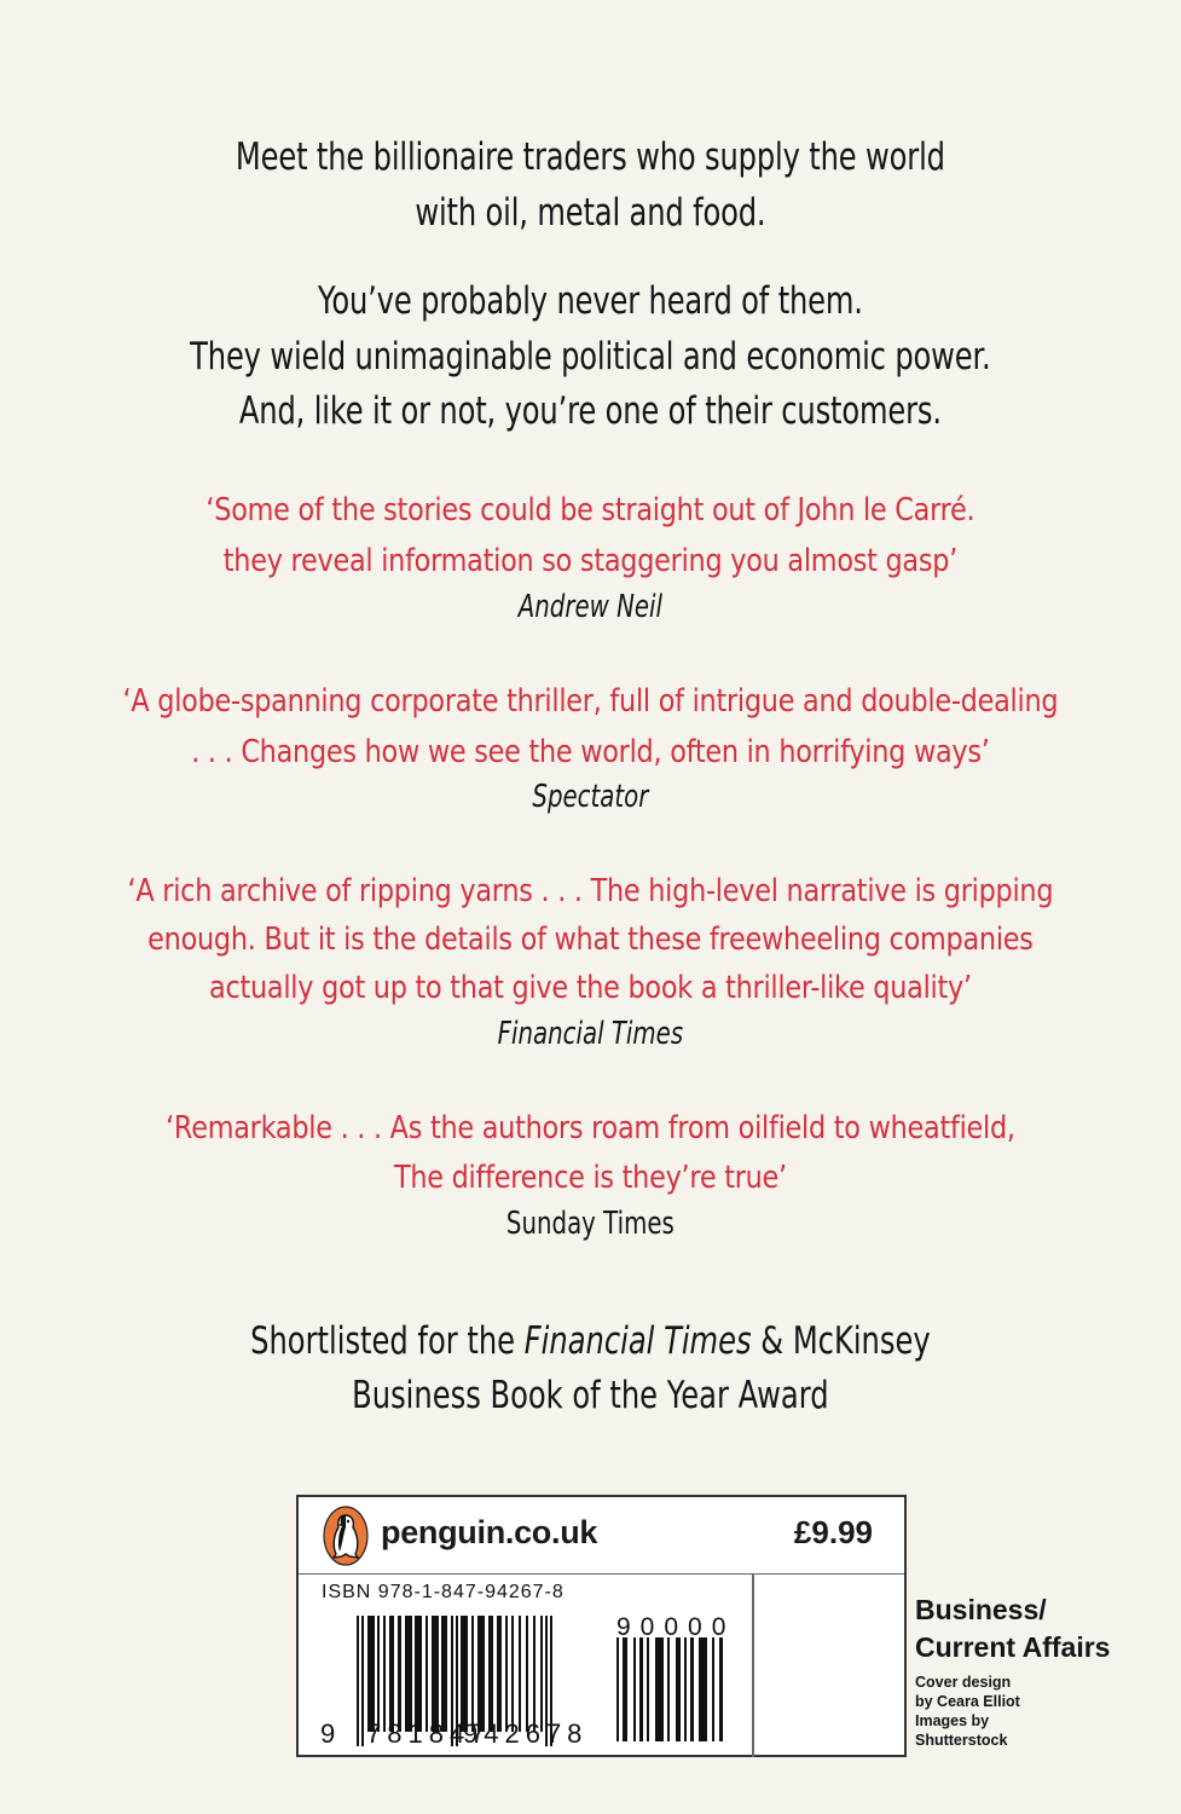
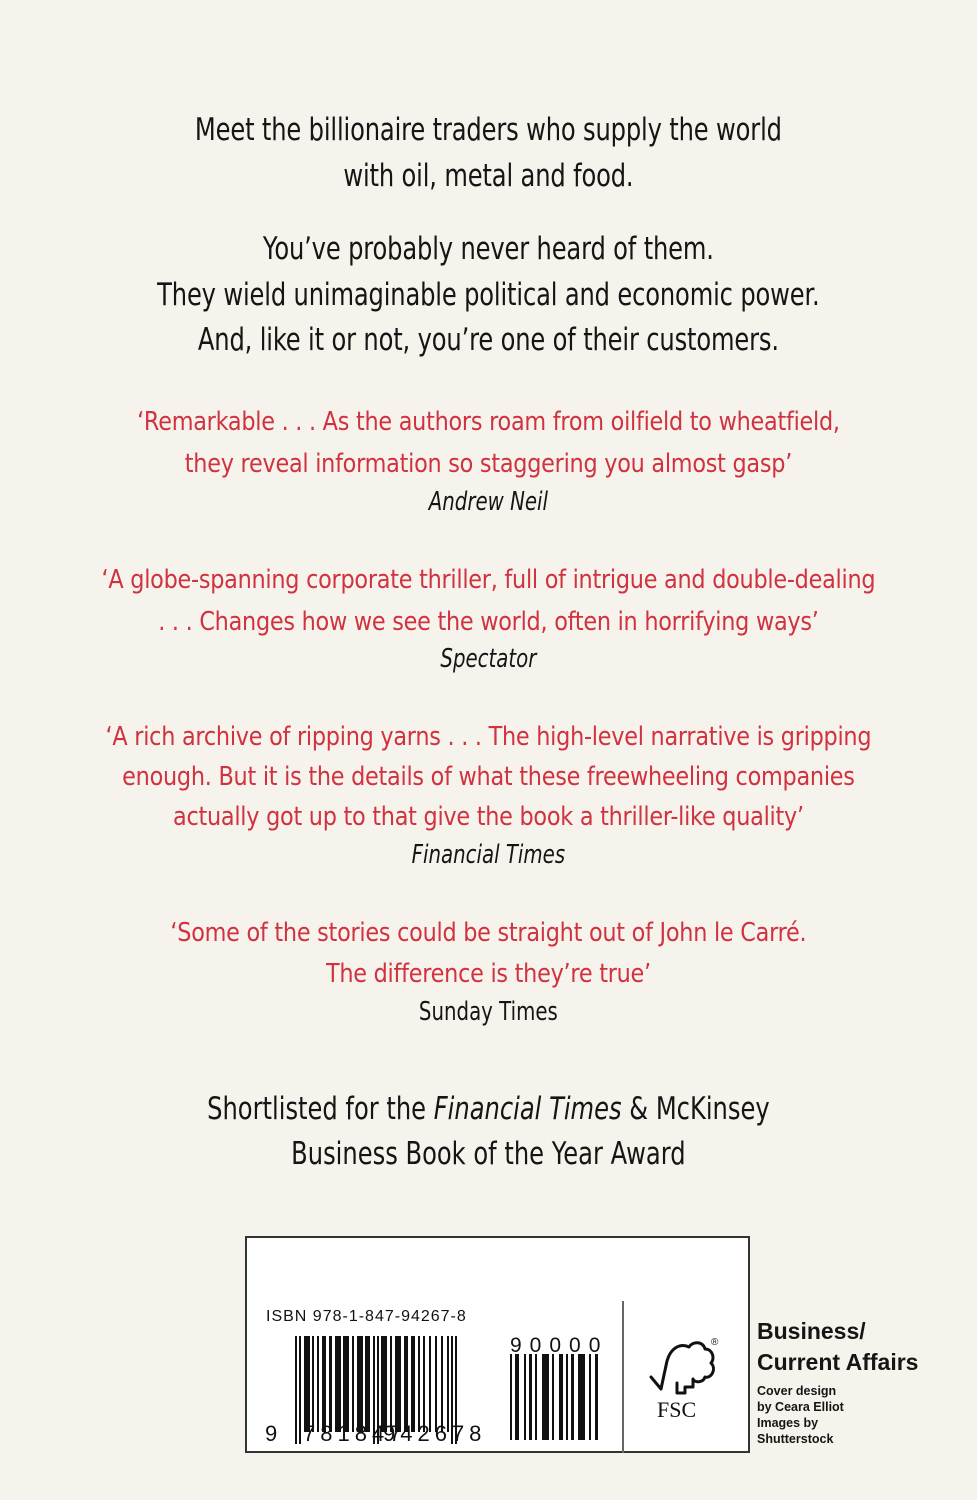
  Meet the billionaire traders who supply the world
  with oil, metal and food.
  You’ve probably never heard of them.
  They wield unimaginable political and economic power.
  And, like it or not, you’re one of their customers.
- ‘Some of the stories could be straight out of John le Carré.
+ ‘Remarkable . . . As the authors roam from oilfield to wheatfield,
  they reveal information so staggering you almost gasp’
  Andrew Neil
  ‘A globe-spanning corporate thriller, full of intrigue and double-dealing
  . . . Changes how we see the world, often in horrifying ways’
  Spectator
  ‘A rich archive of ripping yarns . . . The high-level narrative is gripping
  enough. But it is the details of what these freewheeling companies
  actually got up to that give the book a thriller-like quality’
  Financial Times
- ‘Remarkable . . . As the authors roam from oilfield to wheatfield,
+ ‘Some of the stories could be straight out of John le Carré.
  The difference is they’re true’
  Sunday Times
  Shortlisted for the Financial Times & McKinsey
  Business Book of the Year Award
- penguin.co.uk
- £9.99
  ISBN 978-1-847-94267-8
  9
  781847
  942678
  90000
+ ®
+ FSC
  Business/
  Current Affairs
  Cover design
  by Ceara Elliot
  Images by
  Shutterstock
